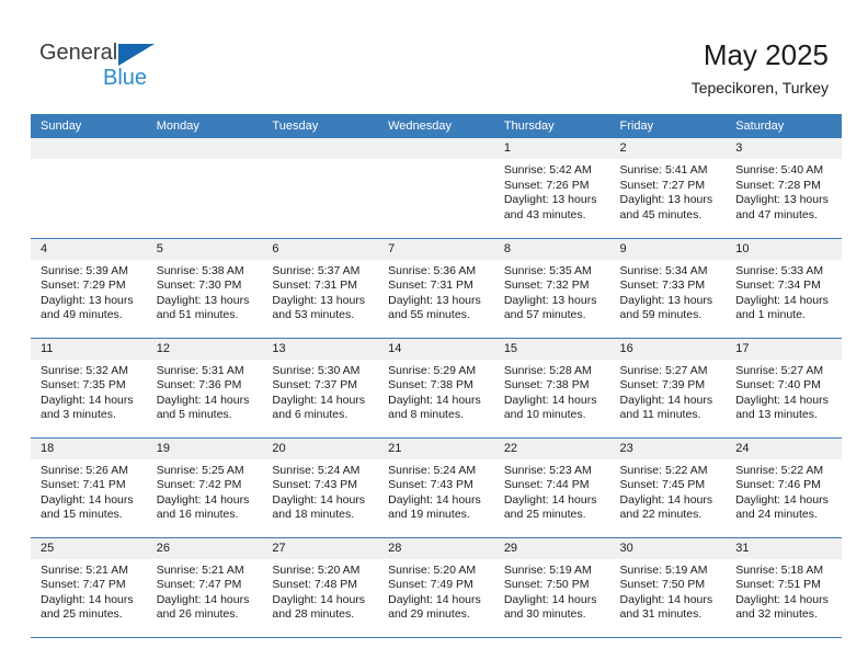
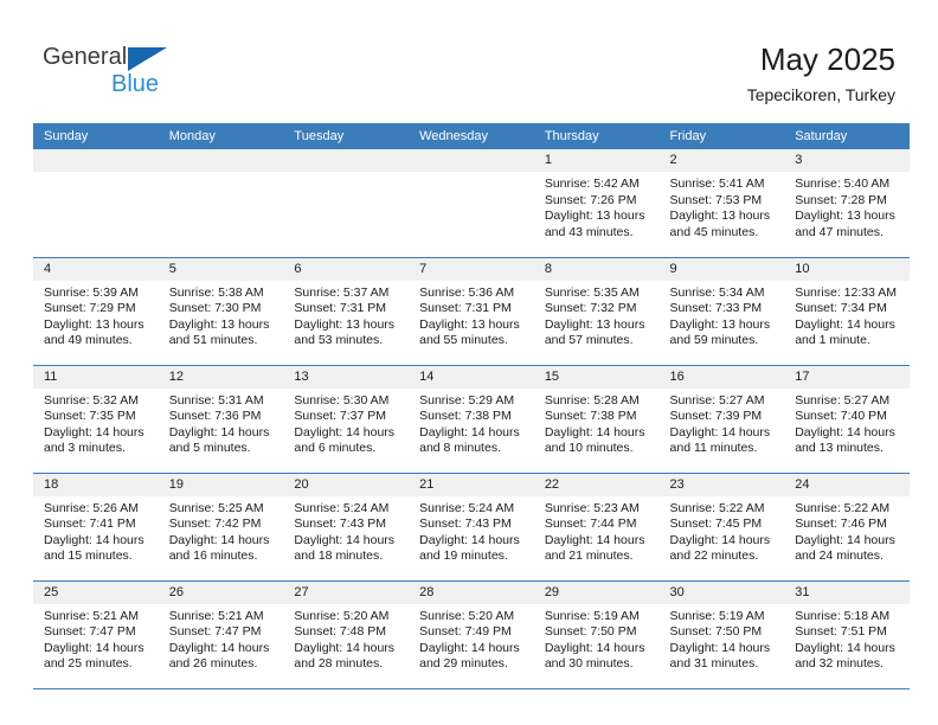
  General
  Blue
  May 2025
  Tepecikoren, Turkey
  Sunday	Monday	Tuesday	Wednesday	Thursday	Friday	Saturday
- 				1Sunrise: 5:42 AMSunset: 7:26 PMDaylight: 13 hoursand 43 minutes.	2Sunrise: 5:41 AMSunset: 7:27 PMDaylight: 13 hoursand 45 minutes.	3Sunrise: 5:40 AMSunset: 7:28 PMDaylight: 13 hoursand 47 minutes.
+ 				1Sunrise: 5:42 AMSunset: 7:26 PMDaylight: 13 hoursand 43 minutes.	2Sunrise: 5:41 AMSunset: 7:53 PMDaylight: 13 hoursand 45 minutes.	3Sunrise: 5:40 AMSunset: 7:28 PMDaylight: 13 hoursand 47 minutes.
- 4Sunrise: 5:39 AMSunset: 7:29 PMDaylight: 13 hoursand 49 minutes.	5Sunrise: 5:38 AMSunset: 7:30 PMDaylight: 13 hoursand 51 minutes.	6Sunrise: 5:37 AMSunset: 7:31 PMDaylight: 13 hoursand 53 minutes.	7Sunrise: 5:36 AMSunset: 7:31 PMDaylight: 13 hoursand 55 minutes.	8Sunrise: 5:35 AMSunset: 7:32 PMDaylight: 13 hoursand 57 minutes.	9Sunrise: 5:34 AMSunset: 7:33 PMDaylight: 13 hoursand 59 minutes.	10Sunrise: 5:33 AMSunset: 7:34 PMDaylight: 14 hoursand 1 minute.
+ 4Sunrise: 5:39 AMSunset: 7:29 PMDaylight: 13 hoursand 49 minutes.	5Sunrise: 5:38 AMSunset: 7:30 PMDaylight: 13 hoursand 51 minutes.	6Sunrise: 5:37 AMSunset: 7:31 PMDaylight: 13 hoursand 53 minutes.	7Sunrise: 5:36 AMSunset: 7:31 PMDaylight: 13 hoursand 55 minutes.	8Sunrise: 5:35 AMSunset: 7:32 PMDaylight: 13 hoursand 57 minutes.	9Sunrise: 5:34 AMSunset: 7:33 PMDaylight: 13 hoursand 59 minutes.	10Sunrise: 12:33 AMSunset: 7:34 PMDaylight: 14 hoursand 1 minute.
  11Sunrise: 5:32 AMSunset: 7:35 PMDaylight: 14 hoursand 3 minutes.	12Sunrise: 5:31 AMSunset: 7:36 PMDaylight: 14 hoursand 5 minutes.	13Sunrise: 5:30 AMSunset: 7:37 PMDaylight: 14 hoursand 6 minutes.	14Sunrise: 5:29 AMSunset: 7:38 PMDaylight: 14 hoursand 8 minutes.	15Sunrise: 5:28 AMSunset: 7:38 PMDaylight: 14 hoursand 10 minutes.	16Sunrise: 5:27 AMSunset: 7:39 PMDaylight: 14 hoursand 11 minutes.	17Sunrise: 5:27 AMSunset: 7:40 PMDaylight: 14 hoursand 13 minutes.
- 18Sunrise: 5:26 AMSunset: 7:41 PMDaylight: 14 hoursand 15 minutes.	19Sunrise: 5:25 AMSunset: 7:42 PMDaylight: 14 hoursand 16 minutes.	20Sunrise: 5:24 AMSunset: 7:43 PMDaylight: 14 hoursand 18 minutes.	21Sunrise: 5:24 AMSunset: 7:43 PMDaylight: 14 hoursand 19 minutes.	22Sunrise: 5:23 AMSunset: 7:44 PMDaylight: 14 hoursand 25 minutes.	23Sunrise: 5:22 AMSunset: 7:45 PMDaylight: 14 hoursand 22 minutes.	24Sunrise: 5:22 AMSunset: 7:46 PMDaylight: 14 hoursand 24 minutes.
+ 18Sunrise: 5:26 AMSunset: 7:41 PMDaylight: 14 hoursand 15 minutes.	19Sunrise: 5:25 AMSunset: 7:42 PMDaylight: 14 hoursand 16 minutes.	20Sunrise: 5:24 AMSunset: 7:43 PMDaylight: 14 hoursand 18 minutes.	21Sunrise: 5:24 AMSunset: 7:43 PMDaylight: 14 hoursand 19 minutes.	22Sunrise: 5:23 AMSunset: 7:44 PMDaylight: 14 hoursand 21 minutes.	23Sunrise: 5:22 AMSunset: 7:45 PMDaylight: 14 hoursand 22 minutes.	24Sunrise: 5:22 AMSunset: 7:46 PMDaylight: 14 hoursand 24 minutes.
  25Sunrise: 5:21 AMSunset: 7:47 PMDaylight: 14 hoursand 25 minutes.	26Sunrise: 5:21 AMSunset: 7:47 PMDaylight: 14 hoursand 26 minutes.	27Sunrise: 5:20 AMSunset: 7:48 PMDaylight: 14 hoursand 28 minutes.	28Sunrise: 5:20 AMSunset: 7:49 PMDaylight: 14 hoursand 29 minutes.	29Sunrise: 5:19 AMSunset: 7:50 PMDaylight: 14 hoursand 30 minutes.	30Sunrise: 5:19 AMSunset: 7:50 PMDaylight: 14 hoursand 31 minutes.	31Sunrise: 5:18 AMSunset: 7:51 PMDaylight: 14 hoursand 32 minutes.
